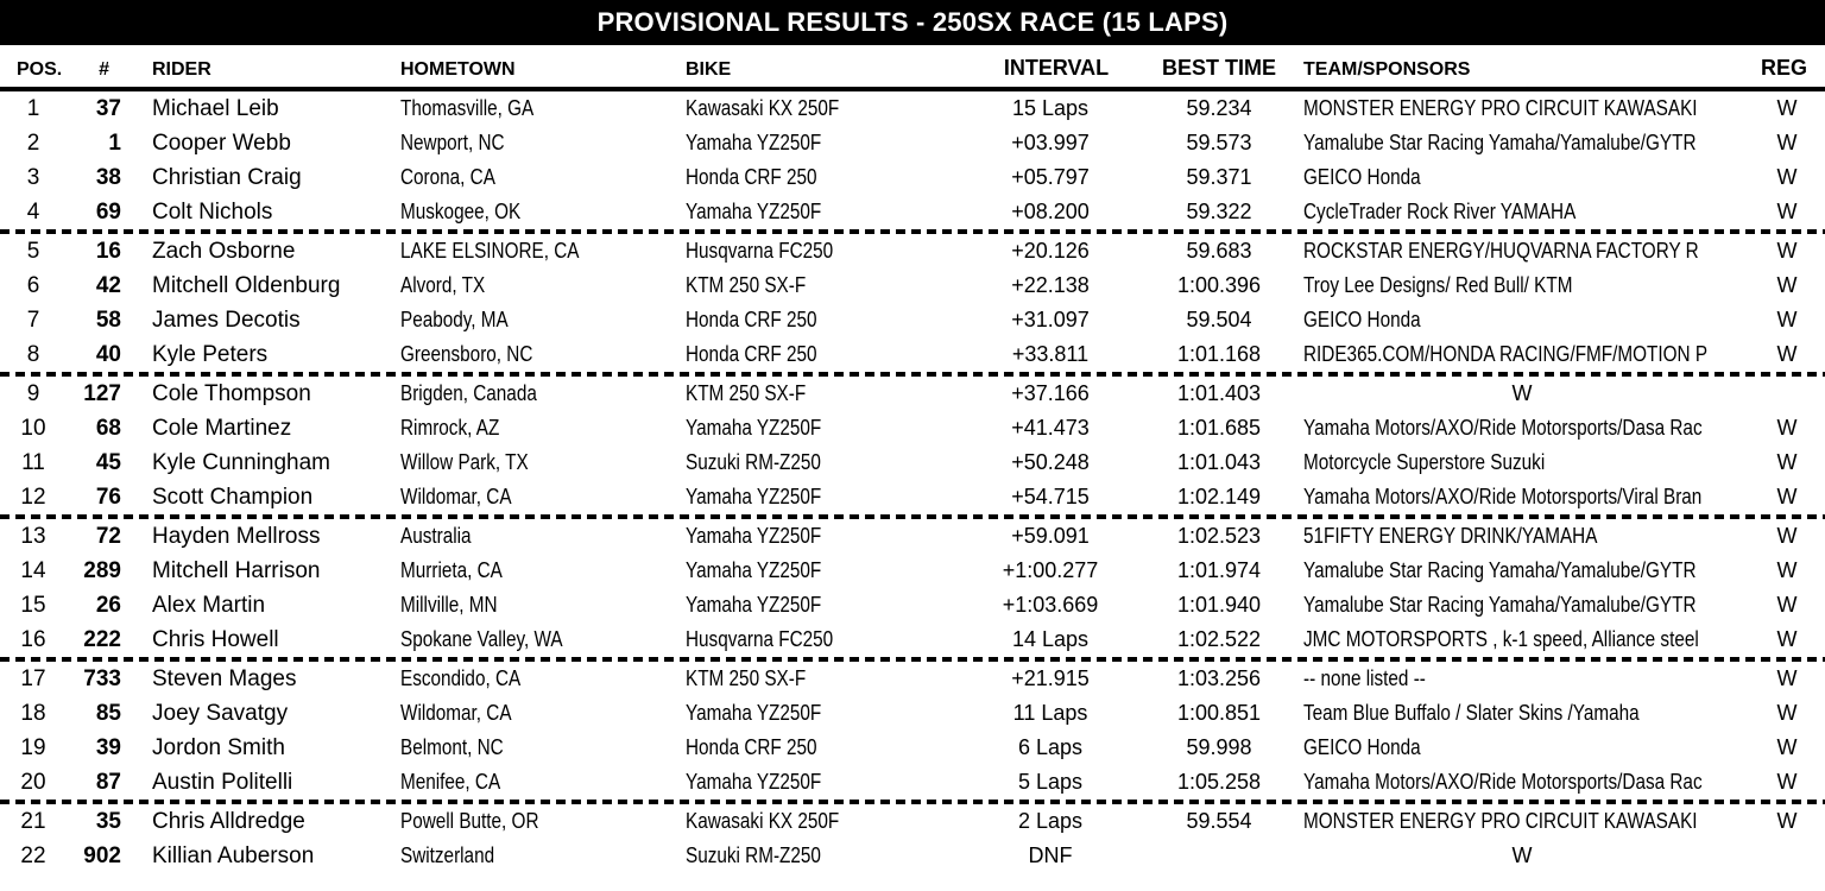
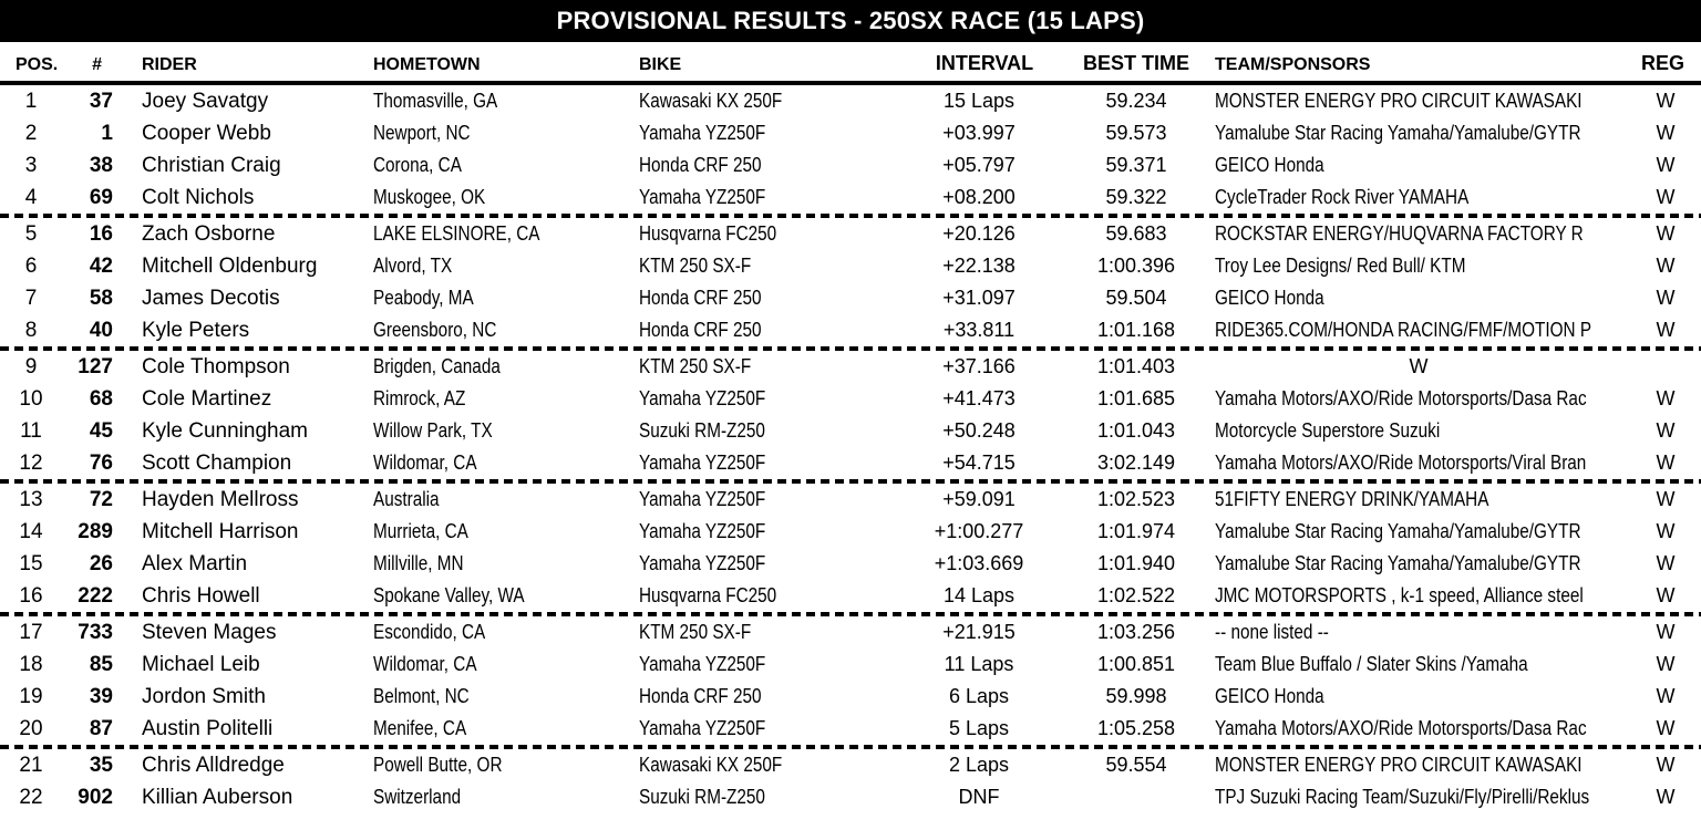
  PROVISIONAL RESULTS - 250SX RACE (15 LAPS)
  POS.
  #
  RIDER
  HOMETOWN
  BIKE
  INTERVAL
  BEST TIME
  TEAM/SPONSORS
  REG
  1
  37
- Michael Leib
+ Joey Savatgy
  Thomasville, GA
  Kawasaki KX 250F
  15 Laps
  59.234
  MONSTER ENERGY PRO CIRCUIT KAWASAKI
  W
  2
  1
  Cooper Webb
  Newport, NC
  Yamaha YZ250F
  +03.997
  59.573
  Yamalube Star Racing Yamaha/Yamalube/GYTR
  W
  3
  38
  Christian Craig
  Corona, CA
  Honda CRF 250
  +05.797
  59.371
  GEICO Honda
  W
  4
  69
  Colt Nichols
  Muskogee, OK
  Yamaha YZ250F
  +08.200
  59.322
  CycleTrader Rock River YAMAHA
  W
  5
  16
  Zach Osborne
  LAKE ELSINORE, CA
  Husqvarna FC250
  +20.126
  59.683
  ROCKSTAR ENERGY/HUQVARNA FACTORY R
  W
  6
  42
  Mitchell Oldenburg
  Alvord, TX
  KTM 250 SX-F
  +22.138
  1:00.396
  Troy Lee Designs/ Red Bull/ KTM
  W
  7
  58
  James Decotis
  Peabody, MA
  Honda CRF 250
  +31.097
  59.504
  GEICO Honda
  W
  8
  40
  Kyle Peters
  Greensboro, NC
  Honda CRF 250
  +33.811
  1:01.168
  RIDE365.COM/HONDA RACING/FMF/MOTION P
  W
  9
  127
  Cole Thompson
  Brigden, Canada
  KTM 250 SX-F
  +37.166
  1:01.403
  W
  10
  68
  Cole Martinez
  Rimrock, AZ
  Yamaha YZ250F
  +41.473
  1:01.685
  Yamaha Motors/AXO/Ride Motorsports/Dasa Rac
  W
  11
  45
  Kyle Cunningham
  Willow Park, TX
  Suzuki RM-Z250
  +50.248
  1:01.043
  Motorcycle Superstore Suzuki
  W
  12
  76
  Scott Champion
  Wildomar, CA
  Yamaha YZ250F
  +54.715
- 1:02.149
+ 3:02.149
  Yamaha Motors/AXO/Ride Motorsports/Viral Bran
  W
  13
  72
  Hayden Mellross
  Australia
  Yamaha YZ250F
  +59.091
  1:02.523
  51FIFTY ENERGY DRINK/YAMAHA
  W
  14
  289
  Mitchell Harrison
  Murrieta, CA
  Yamaha YZ250F
  +1:00.277
  1:01.974
  Yamalube Star Racing Yamaha/Yamalube/GYTR
  W
  15
  26
  Alex Martin
  Millville, MN
  Yamaha YZ250F
  +1:03.669
  1:01.940
  Yamalube Star Racing Yamaha/Yamalube/GYTR
  W
  16
  222
  Chris Howell
  Spokane Valley, WA
  Husqvarna FC250
  14 Laps
  1:02.522
  JMC MOTORSPORTS , k-1 speed, Alliance steel
  W
  17
  733
  Steven Mages
  Escondido, CA
  KTM 250 SX-F
  +21.915
  1:03.256
  -- none listed --
  W
  18
  85
- Joey Savatgy
+ Michael Leib
  Wildomar, CA
  Yamaha YZ250F
  11 Laps
  1:00.851
  Team Blue Buffalo / Slater Skins /Yamaha
  W
  19
  39
  Jordon Smith
  Belmont, NC
  Honda CRF 250
  6 Laps
  59.998
  GEICO Honda
  W
  20
  87
  Austin Politelli
  Menifee, CA
  Yamaha YZ250F
  5 Laps
  1:05.258
  Yamaha Motors/AXO/Ride Motorsports/Dasa Rac
  W
  21
  35
  Chris Alldredge
  Powell Butte, OR
  Kawasaki KX 250F
  2 Laps
  59.554
  MONSTER ENERGY PRO CIRCUIT KAWASAKI
  W
  22
  902
  Killian Auberson
  Switzerland
  Suzuki RM-Z250
  DNF
+ TPJ Suzuki Racing Team/Suzuki/Fly/Pirelli/Reklus
  W
